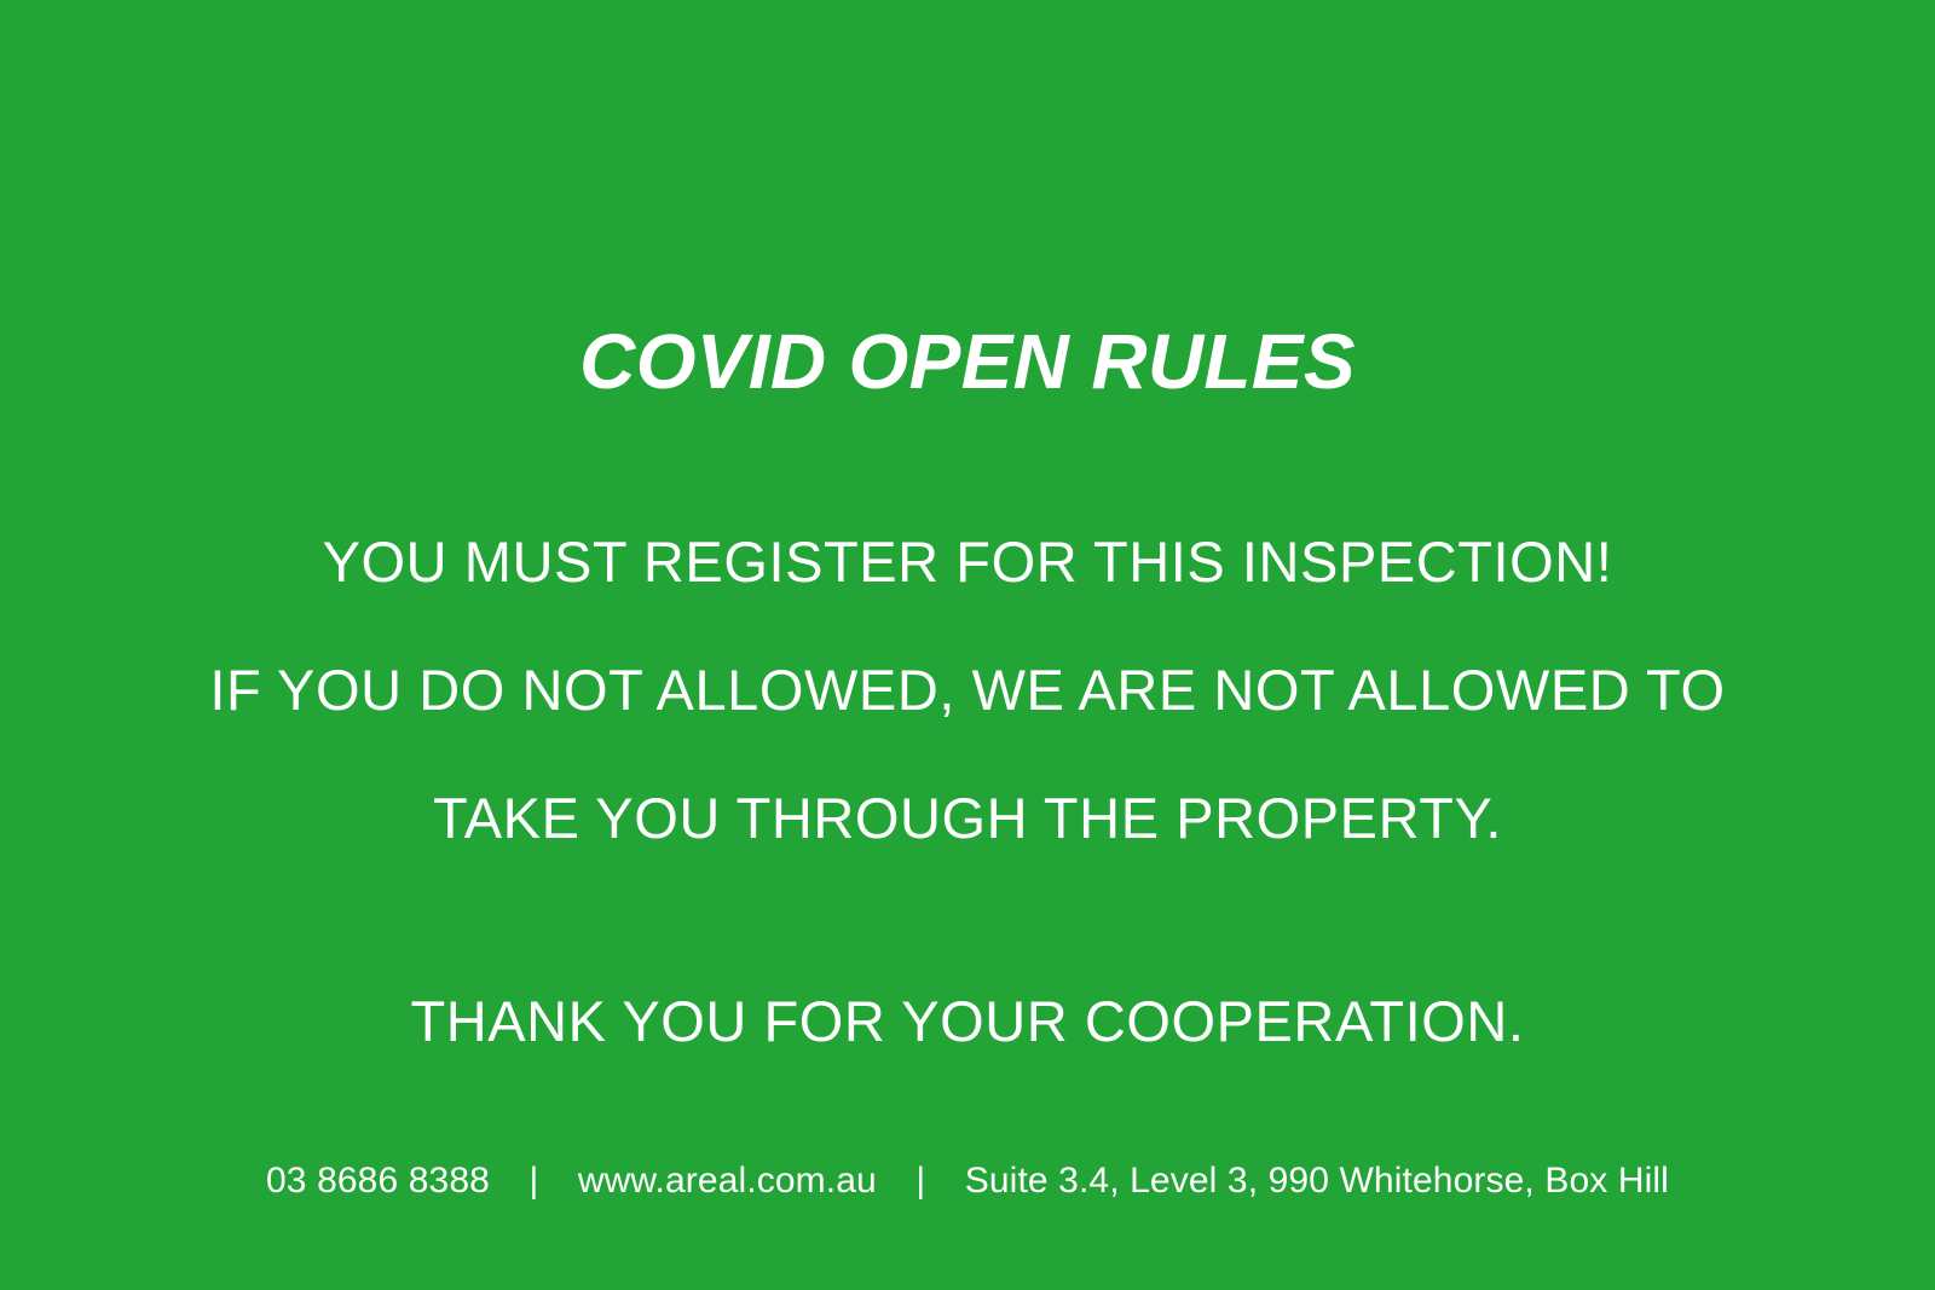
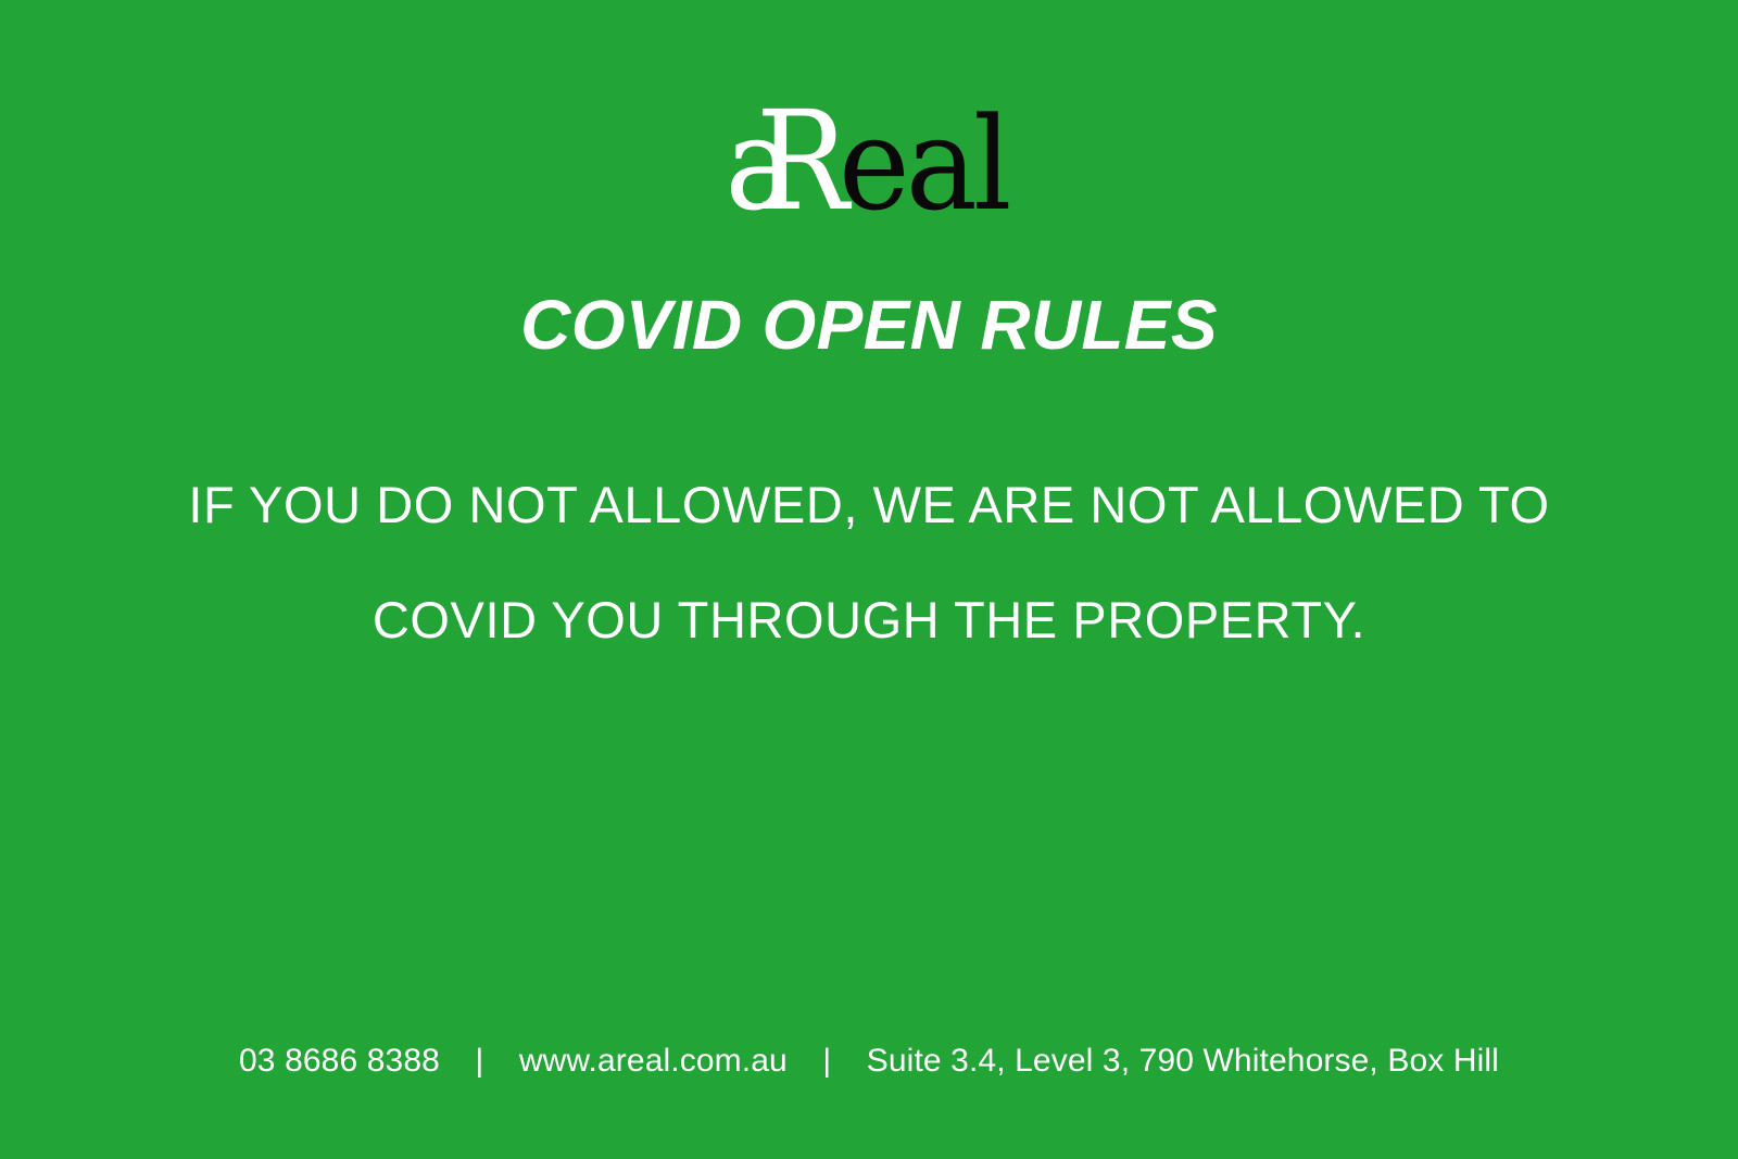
+ a
+ R
+ eal
  COVID OPEN RULES
- YOU MUST REGISTER FOR THIS INSPECTION!
  IF YOU DO NOT ALLOWED, WE ARE NOT ALLOWED TO
- TAKE YOU THROUGH THE PROPERTY.
+ COVID YOU THROUGH THE PROPERTY.
- THANK YOU FOR YOUR COOPERATION.
- 03 8686 8388 | www.areal.com.au | Suite 3.4, Level 3, 990 Whitehorse, Box Hill
+ 03 8686 8388 | www.areal.com.au | Suite 3.4, Level 3, 790 Whitehorse, Box Hill
